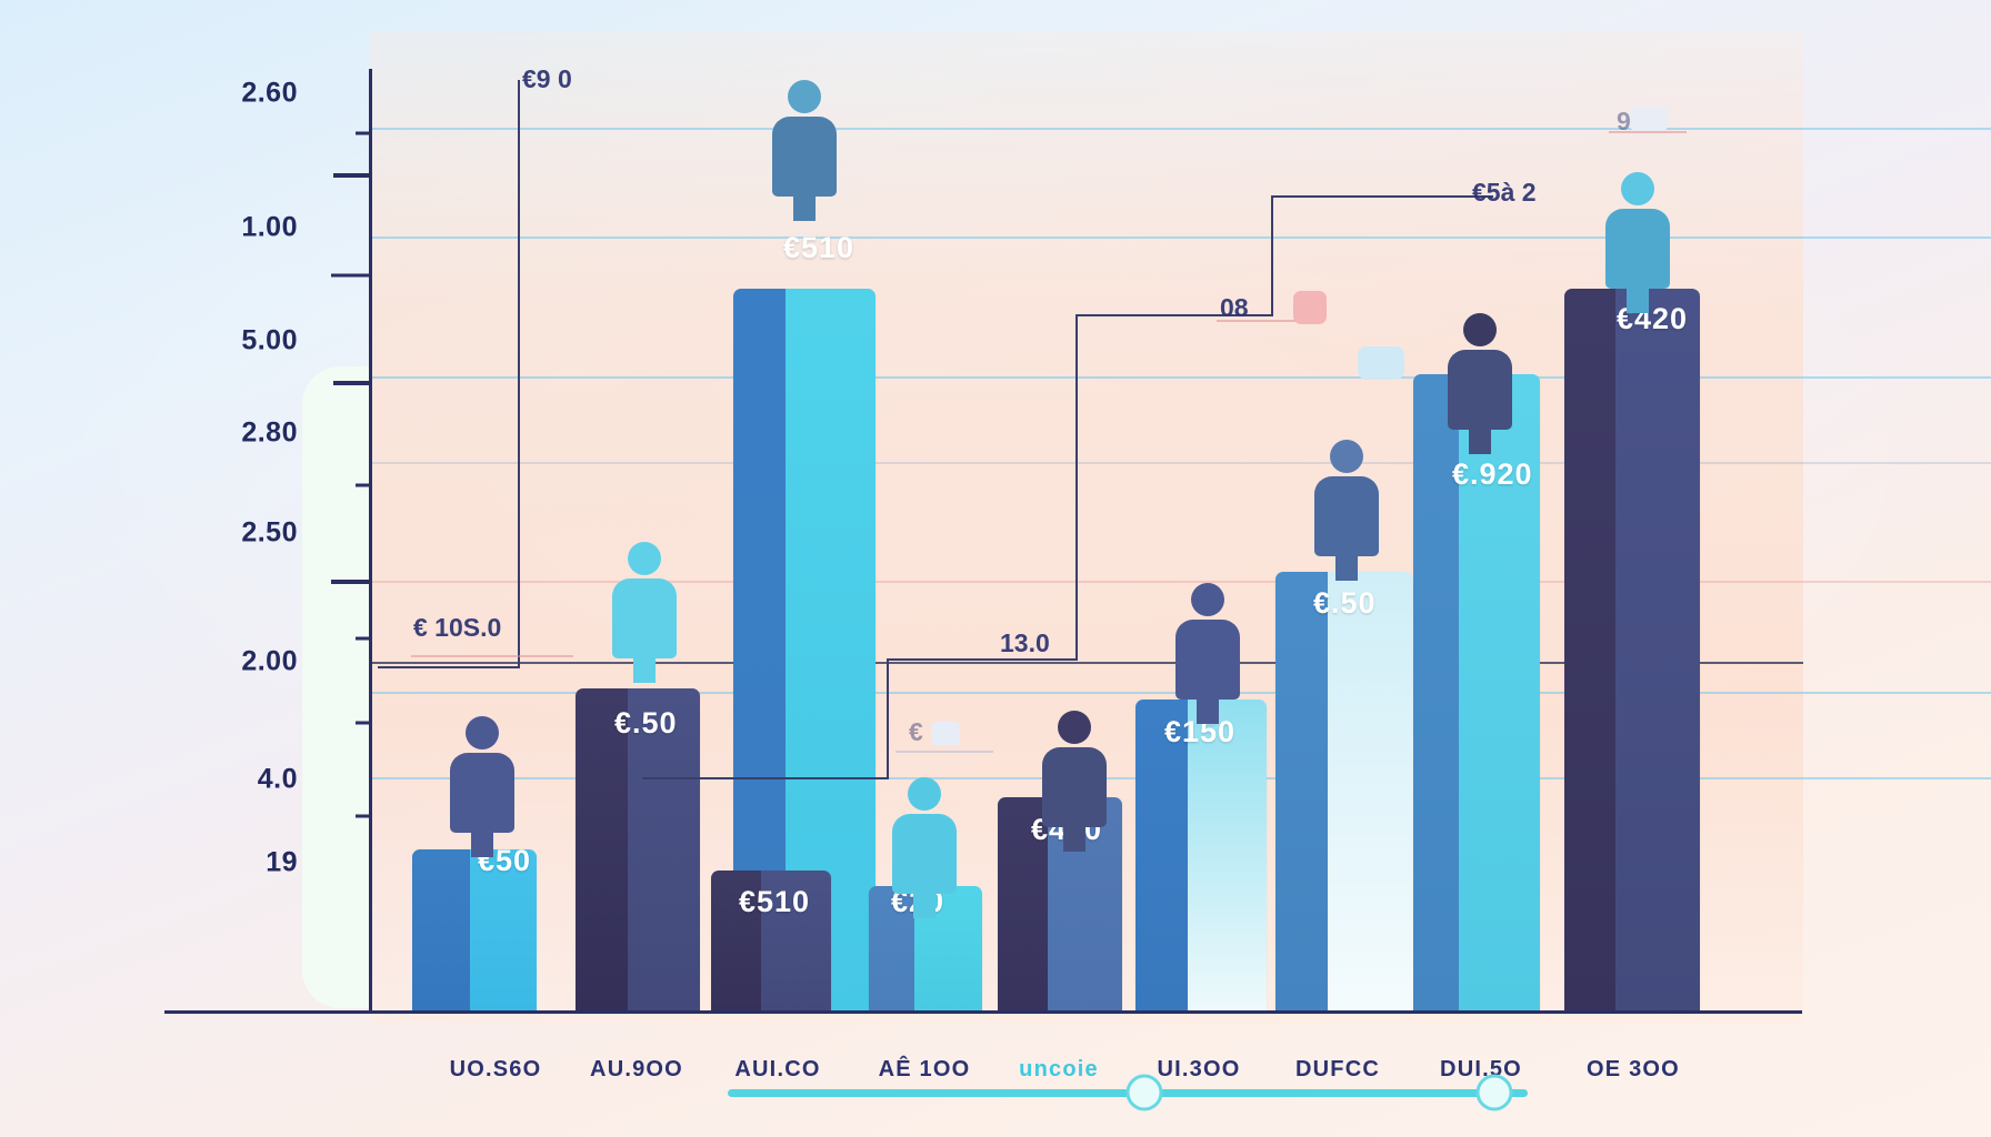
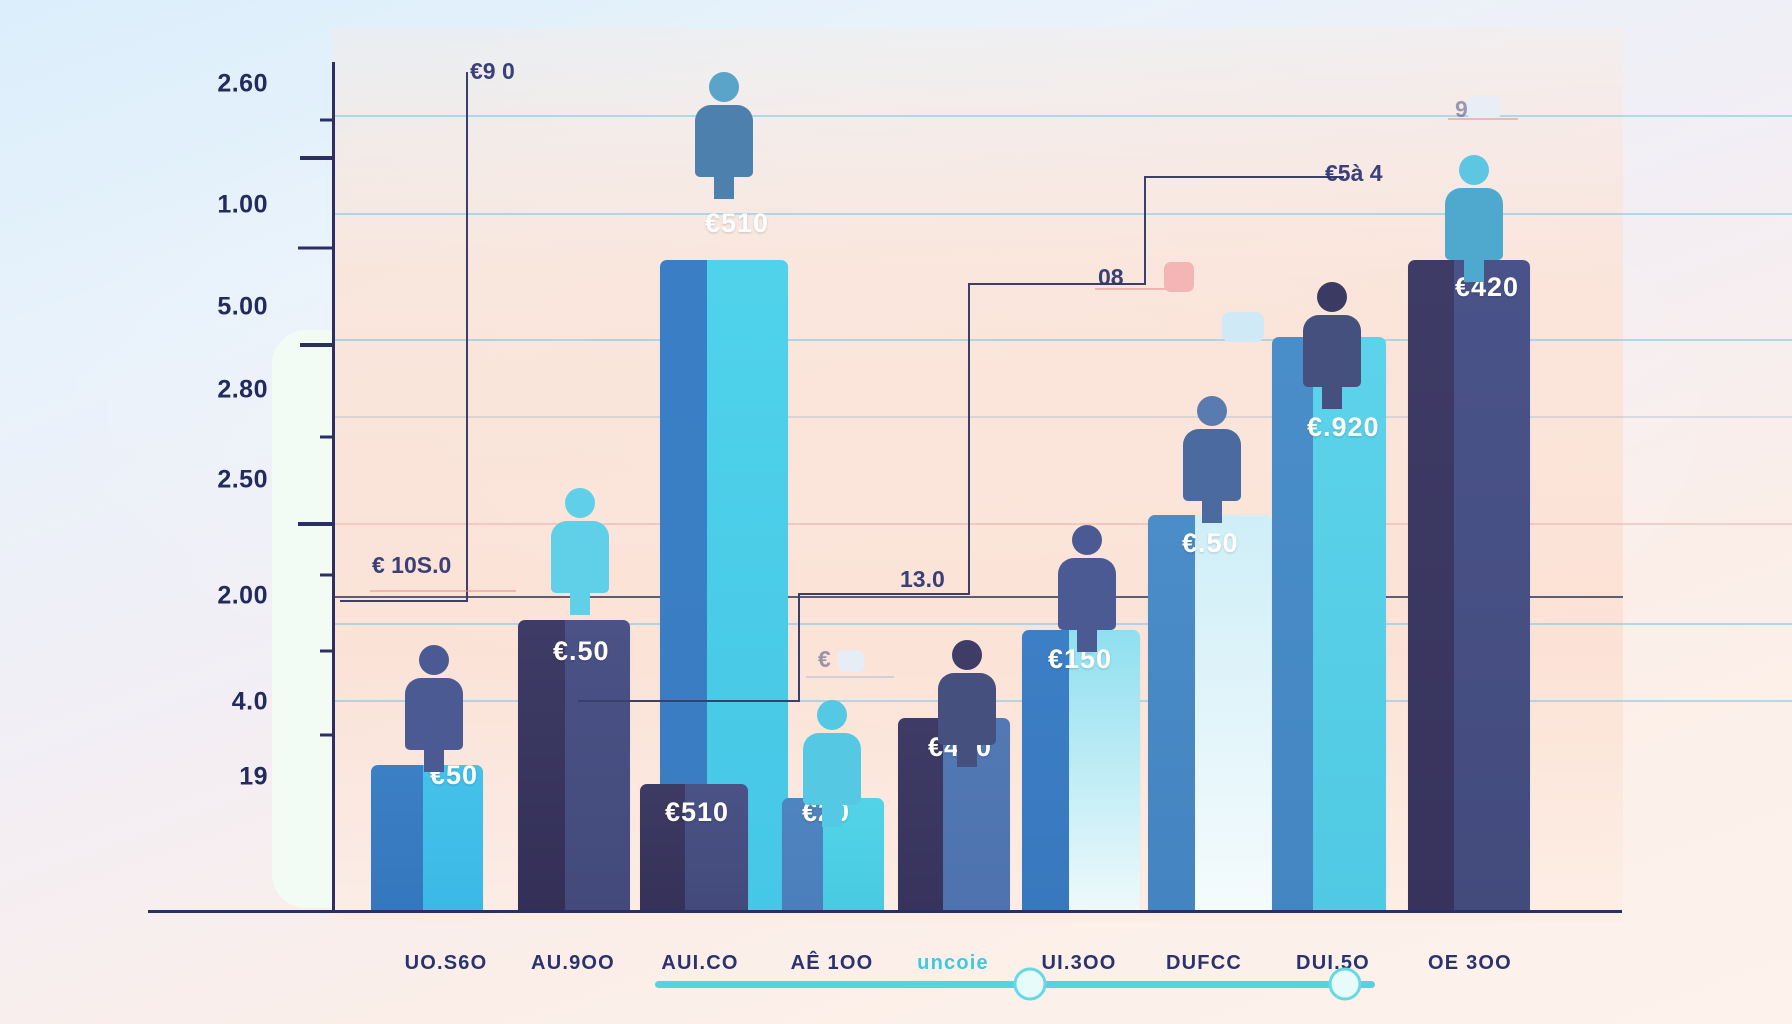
  2.60
  1.00
  5.00
  2.80
  2.50
  2.00
  4.0
  19
  €50
  €.50
  €510
  €510
  €40
  €150
  €.50
  €.920
  €420
  €9 0
  € 10S.0
  13.0
  08
- €5à 2
+ €5à 4
  €
  UO.S6O
  AU.9OO
  AUI.CO
  AÊ 1OO
  uncoie
  UI.3OO
  DUFCC
  DUI.5O
  OE 3OO
